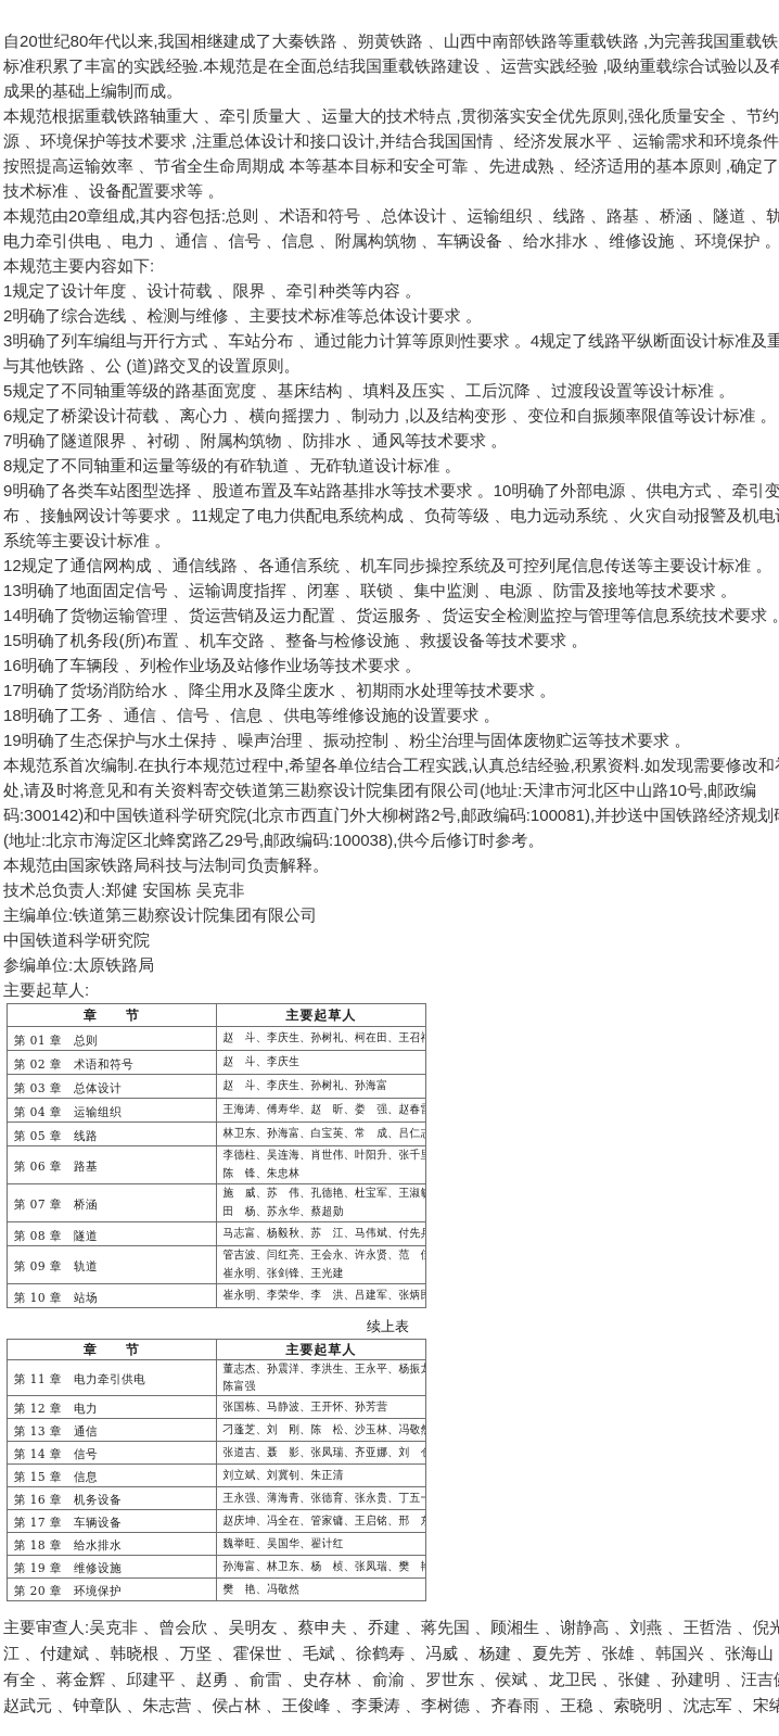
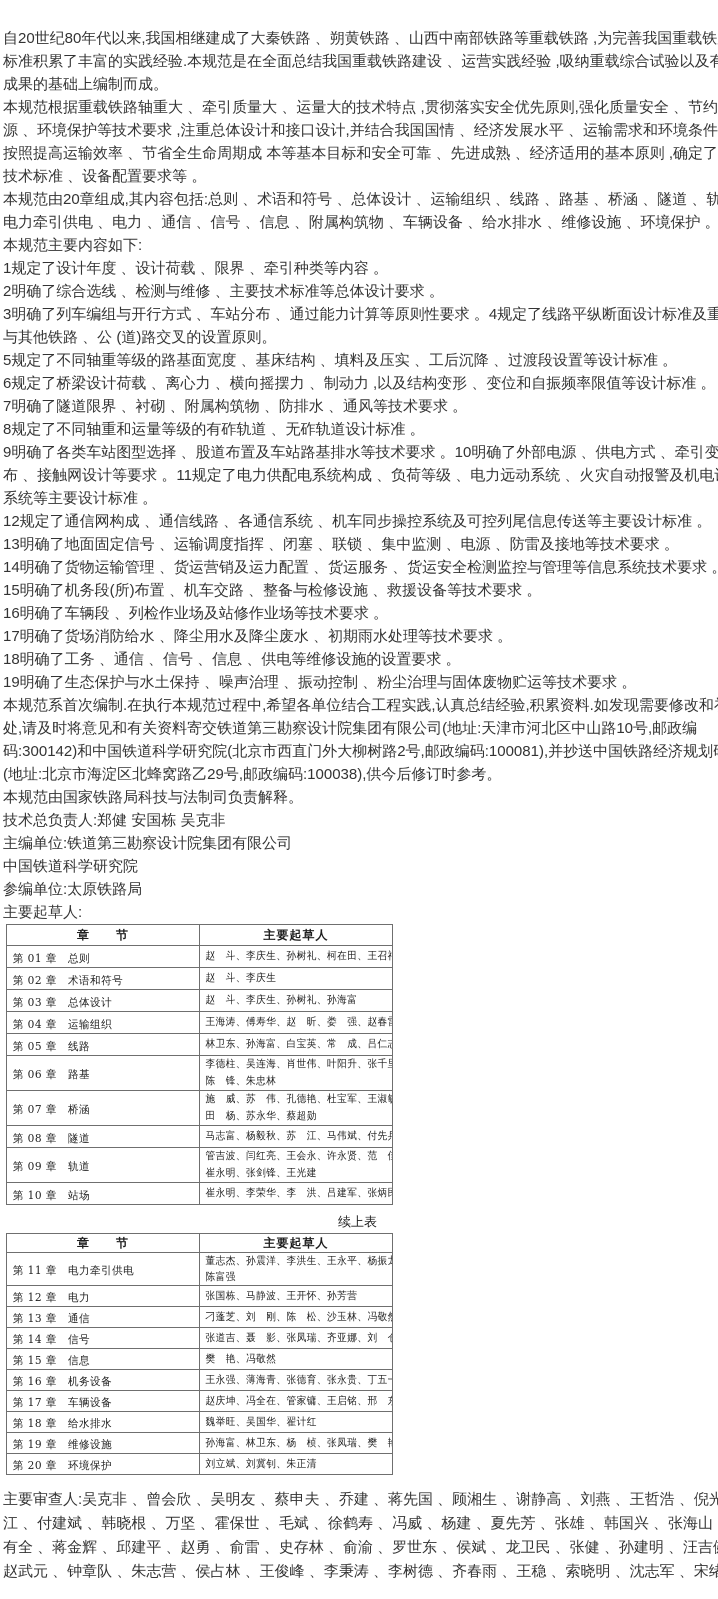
  自20世纪80年代以来,我国相继建成了大秦铁路 、朔黄铁路 、山西中南部铁路等重载铁路 ,为完善我国重载铁
  标准积累了丰富的实践经验.本规范是在全面总结我国重载铁路建设 、运营实践经验 ,吸纳重载综合试验以及有
  成果的基础上编制而成。
  本规范根据重载铁路轴重大 、牵引质量大 、运量大的技术特点 ,贯彻落实安全优先原则,强化质量安全 、节约
  源 、环境保护等技术要求 ,注重总体设计和接口设计,并结合我国国情 、经济发展水平 、运输需求和环境条件
  按照提高运输效率 、节省全生命周期成 本等基本目标和安全可靠 、先进成熟 、经济适用的基本原则 ,确定了
  技术标准 、设备配置要求等 。
  本规范由20章组成,其内容包括:总则 、术语和符号 、总体设计 、运输组织 、线路 、路基 、桥涵 、隧道 、轨
  电力牵引供电 、电力 、通信 、信号 、信息 、附属构筑物 、车辆设备 、给水排水 、维修设施 、环境保护 。
  本规范主要内容如下:
  1规定了设计年度 、设计荷载 、限界 、牵引种类等内容 。
  2明确了综合选线 、检测与维修 、主要技术标准等总体设计要求 。
  3明确了列车编组与开行方式 、车站分布 、通过能力计算等原则性要求 。4规定了线路平纵断面设计标准及重
  与其他铁路 、公 (道)路交叉的设置原则。
  5规定了不同轴重等级的路基面宽度 、基床结构 、填料及压实 、工后沉降 、过渡段设置等设计标准 。
  6规定了桥梁设计荷载 、离心力 、横向摇摆力 、制动力 ,以及结构变形 、变位和自振频率限值等设计标准 。
  7明确了隧道限界 、衬砌 、附属构筑物 、防排水 、通风等技术要求 。
  8规定了不同轴重和运量等级的有砟轨道 、无砟轨道设计标准 。
  9明确了各类车站图型选择 、股道布置及车站路基排水等技术要求 。10明确了外部电源 、供电方式 、牵引变
  布 、接触网设计等要求 。11规定了电力供配电系统构成 、负荷等级 、电力远动系统 、火灾自动报警及机电
  系统等主要设计标准 。
  12规定了通信网构成 、通信线路 、各通信系统 、机车同步操控系统及可控列尾信息传送等主要设计标准 。
  13明确了地面固定信号 、运输调度指挥 、闭塞 、联锁 、集中监测 、电源 、防雷及接地等技术要求 。
  14明确了货物运输管理 、货运营销及运力配置 、货运服务 、货运安全检测监控与管理等信息系统技术要求
  15明确了机务段(所)布置 、机车交路 、整备与检修设施 、救援设备等技术要求 。
  16明确了车辆段 、列检作业场及站修作业场等技术要求 。
  17明确了货场消防给水 、降尘用水及降尘废水 、初期雨水处理等技术要求 。
  18明确了工务 、通信 、信号 、信息 、供电等维修设施的设置要求 。
  19明确了生态保护与水土保持 、噪声治理 、振动控制 、粉尘治理与固体废物贮运等技术要求 。
  本规范系首次编制.在执行本规范过程中,希望各单位结合工程实践,认真总结经验,积累资料.如发现需要修改和
  处,请及时将意见和有关资料寄交铁道第三勘察设计院集团有限公司(地址:天津市河北区中山路10号,邮政编
  码:300142)和中国铁道科学研究院(北京市西直门外大柳树路2号,邮政编码:100081),并抄送中国铁路经济规划
  (地址:北京市海淀区北蜂窝路乙29号,邮政编码:100038),供今后修订时参考。
  本规范由国家铁路局科技与法制司负责解释。
  技术总负责人:郑健 安国栋 吴克非
  主编单位:铁道第三勘察设计院集团有限公司
  中国铁道科学研究院
  参编单位:太原铁路局
  主要起草人:
  章 节	主要起草人
  第 01 章 总则	赵 斗、李庆生、孙树礼、柯在田、王召
  第 02 章 术语和符号	赵 斗、李庆生
  第 03 章 总体设计	赵 斗、李庆生、孙树礼、孙海富
  第 04 章 运输组织	王海涛、傅寿华、赵 昕、娄 强、赵春
  第 05 章 线路	林卫东、孙海富、白宝英、常 成、吕仁
  第 06 章 路基	李德柱、吴连海、肖世伟、叶阳升、张千陈 锋、朱忠林
  第 07 章 桥涵	施 威、苏 伟、孔德艳、杜宝军、王淑田 杨、苏永华、蔡超勋
  第 08 章 隧道	马志富、杨毅秋、苏 江、马伟斌、付先
  第 09 章 轨道	管吉波、闫红亮、王会永、许永贤、范崔永明、张剑锋、王光建
  第 10 章 站场	崔永明、李荣华、李 洪、吕建军、张炳
  续上表
  章 节	主要起草人
  第 11 章 电力牵引供电	董志杰、孙震洋、李洪生、王永平、杨振陈富强
  第 12 章 电力	张国栋、马静波、王开怀、孙芳营
  第 13 章 通信	刁蓬芝、刘 刚、陈 松、沙玉林、冯敬
  第 14 章 信号	张道吉、聂 影、张凤瑞、齐亚娜、刘
- 第 15 章 信息	刘立斌、刘冀钊、朱正清
+ 第 15 章 信息	樊 艳、冯敬然
  第 16 章 机务设备	王永强、薄海青、张德育、张永贵、丁五
  第 17 章 车辆设备	赵庆坤、冯全在、管家镛、王启铭、邢
  第 18 章 给水排水	魏举旺、吴国华、翟计红
  第 19 章 维修设施	孙海富、林卫东、杨 桢、张凤瑞、樊
- 第 20 章 环境保护	樊 艳、冯敬然
+ 第 20 章 环境保护	刘立斌、刘冀钊、朱正清
  主要审查人:吴克非 、曾会欣 、吴明友 、蔡申夫 、乔建 、蒋先国 、顾湘生 、谢静高 、刘燕 、王哲浩 、倪光
  江 、付建斌 、韩晓根 、万坚 、霍保世 、毛斌 、徐鹤寿 、冯威 、杨建 、夏先芳 、张雄 、韩国兴 、张海山
  有全 、蒋金辉 、邱建平 、赵勇 、俞雷 、史存林 、俞渝 、罗世东 、侯斌 、龙卫民 、张健 、孙建明 、汪吉
  赵武元 、钟章队 、朱志营 、侯占林 、王俊峰 、李秉涛 、李树德 、齐春雨 、王稳 、索晓明 、沈志军 、宋绪
